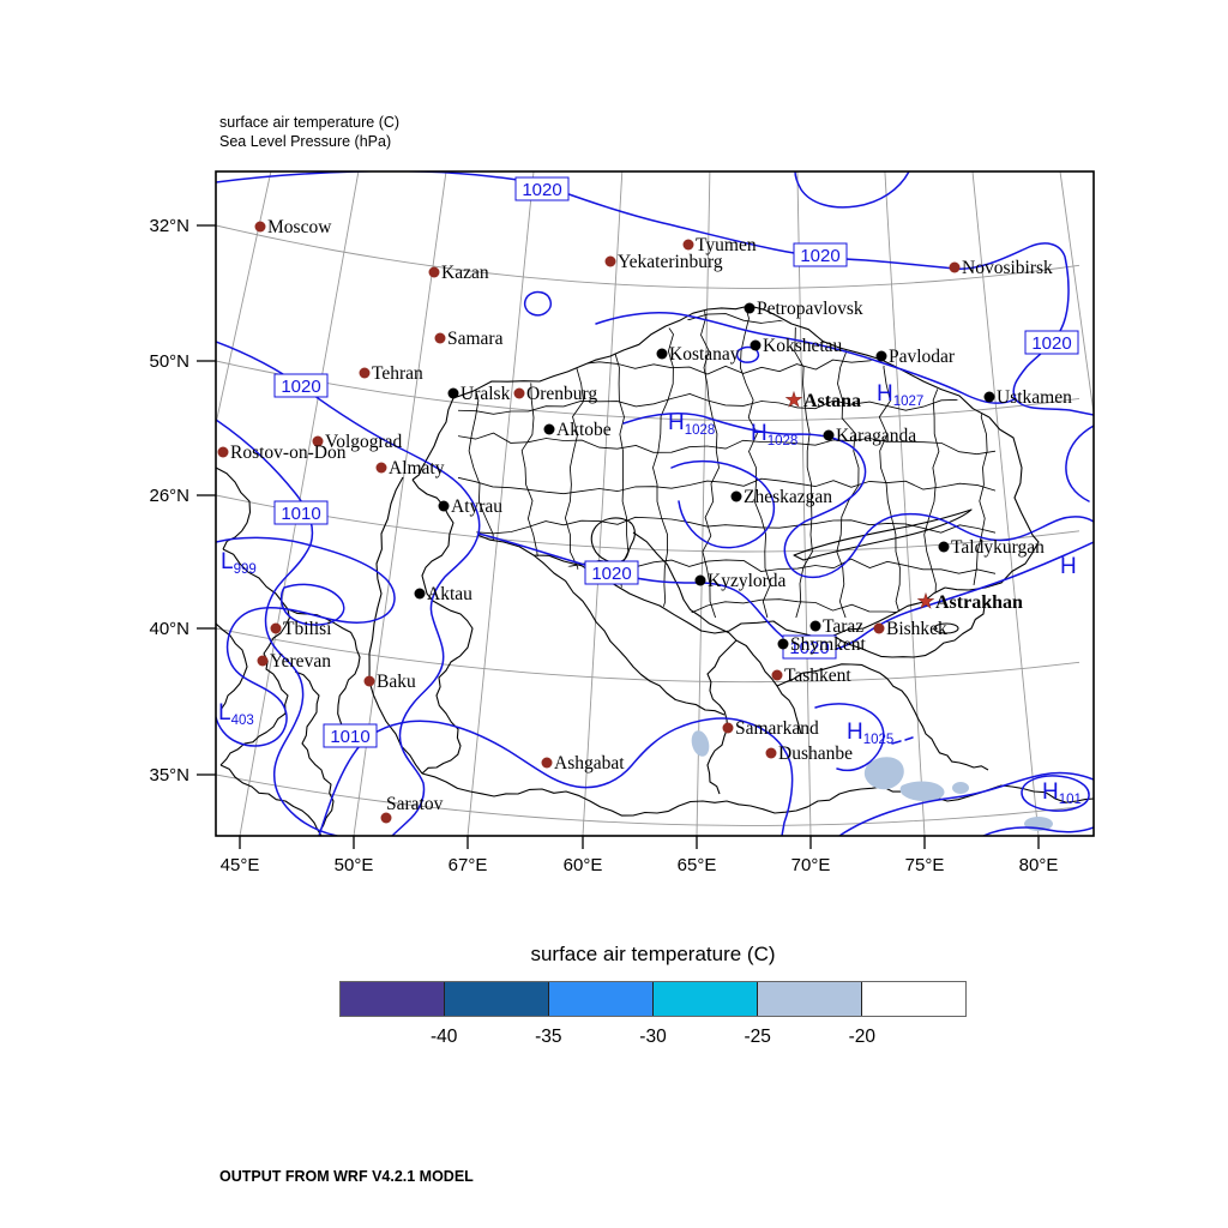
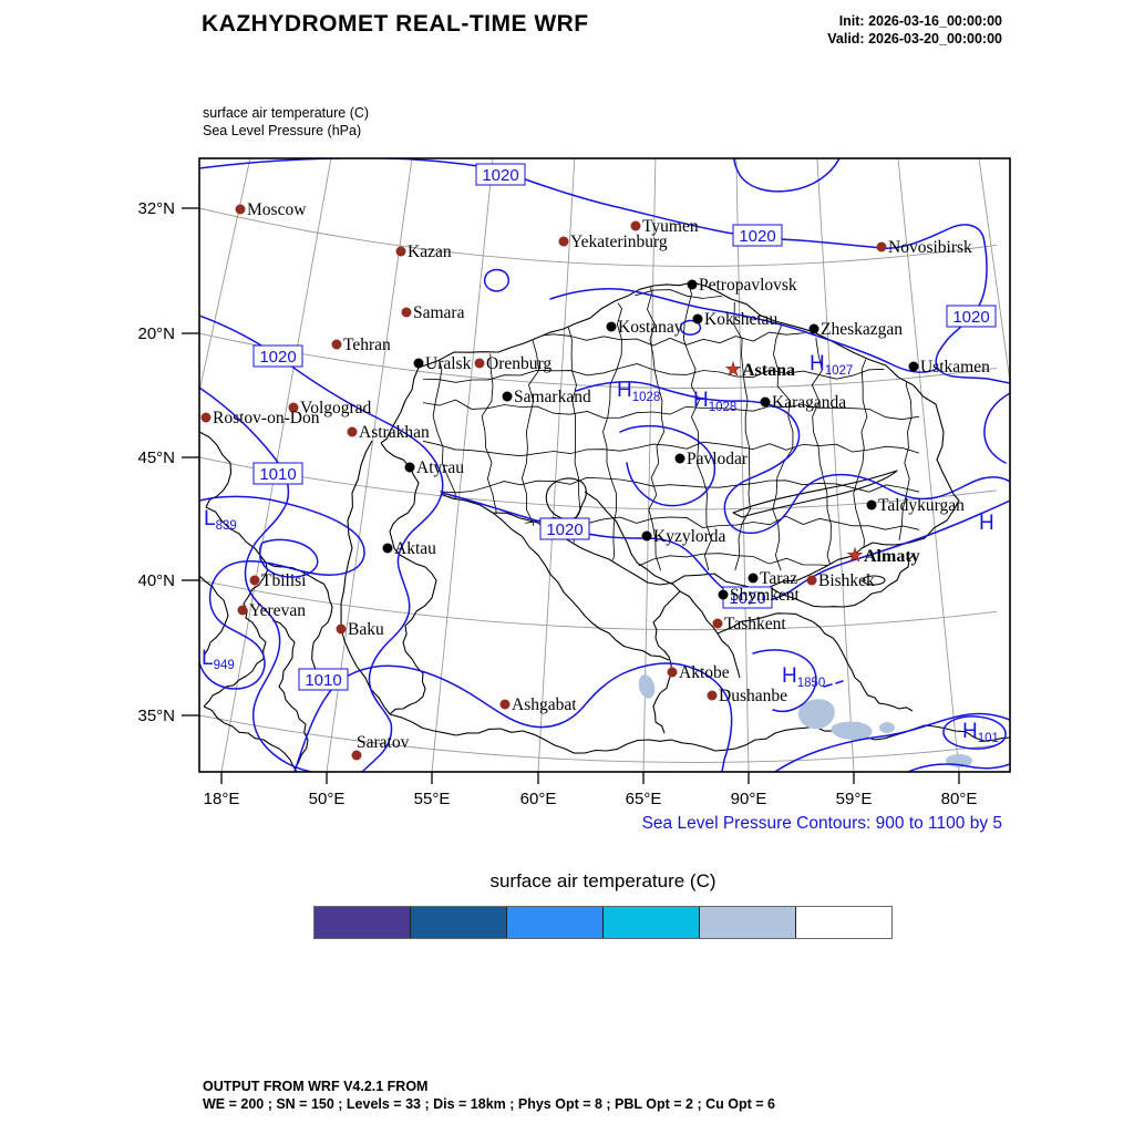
+ KAZHYDROMET REAL-TIME WRF
+ Init: 2026-03-16_00:00:00
+ Valid: 2026-03-20_00:00:00
  surface air temperature (C)
  Sea Level Pressure (hPa)
  1020
  1020
  1020
  1020
  1010
  1020
  1020
  1010
  H1027
  H1028
  H1028
  H
- H1025
+ H1850
  H101
- L999
+ L839
- L403
+ L949
  Moscow
  Kazan
  Samara
  Tehran
  Tyumen
  Yekaterinburg
  Novosibirsk
  Orenburg
  Volgograd
  Rostov-on-Don
- Almaty
+ Astrakhan
  Tbilisi
  Yerevan
  Baku
  Bishkek
  Tashkent
- Samarkand
+ Aktobe
  Dushanbe
  Ashgabat
  Saratov
  Petropavlovsk
  Kostanay
  Kokshetau
- Pavlodar
+ Zheskazgan
  Uralsk
- Aktobe
+ Samarkand
  Ustkamen
  Karaganda
- Zheskazgan
+ Pavlodar
  Atyrau
  Taldykurgan
  Aktau
  Kyzylorda
  Taraz
  Shymkent
  ★
  Astana
  ★
- Astrakhan
+ Almaty
  32°N
- 50°N
+ 20°N
- 26°N
+ 45°N
  40°N
  35°N
- 45°E
+ 18°E
  50°E
- 67°E
+ 55°E
  60°E
  65°E
- 70°E
+ 90°E
- 75°E
+ 59°E
  80°E
+ Sea Level Pressure Contours: 900 to 1100 by 5
  surface air temperature (C)
- -40
- -35
- -30
- -25
- -20
- OUTPUT FROM WRF V4.2.1 MODEL
+ OUTPUT FROM WRF V4.2.1 FROM
+ WE = 200 ; SN = 150 ; Levels = 33 ; Dis = 18km ; Phys Opt = 8 ; PBL Opt = 2 ; Cu Opt = 6
